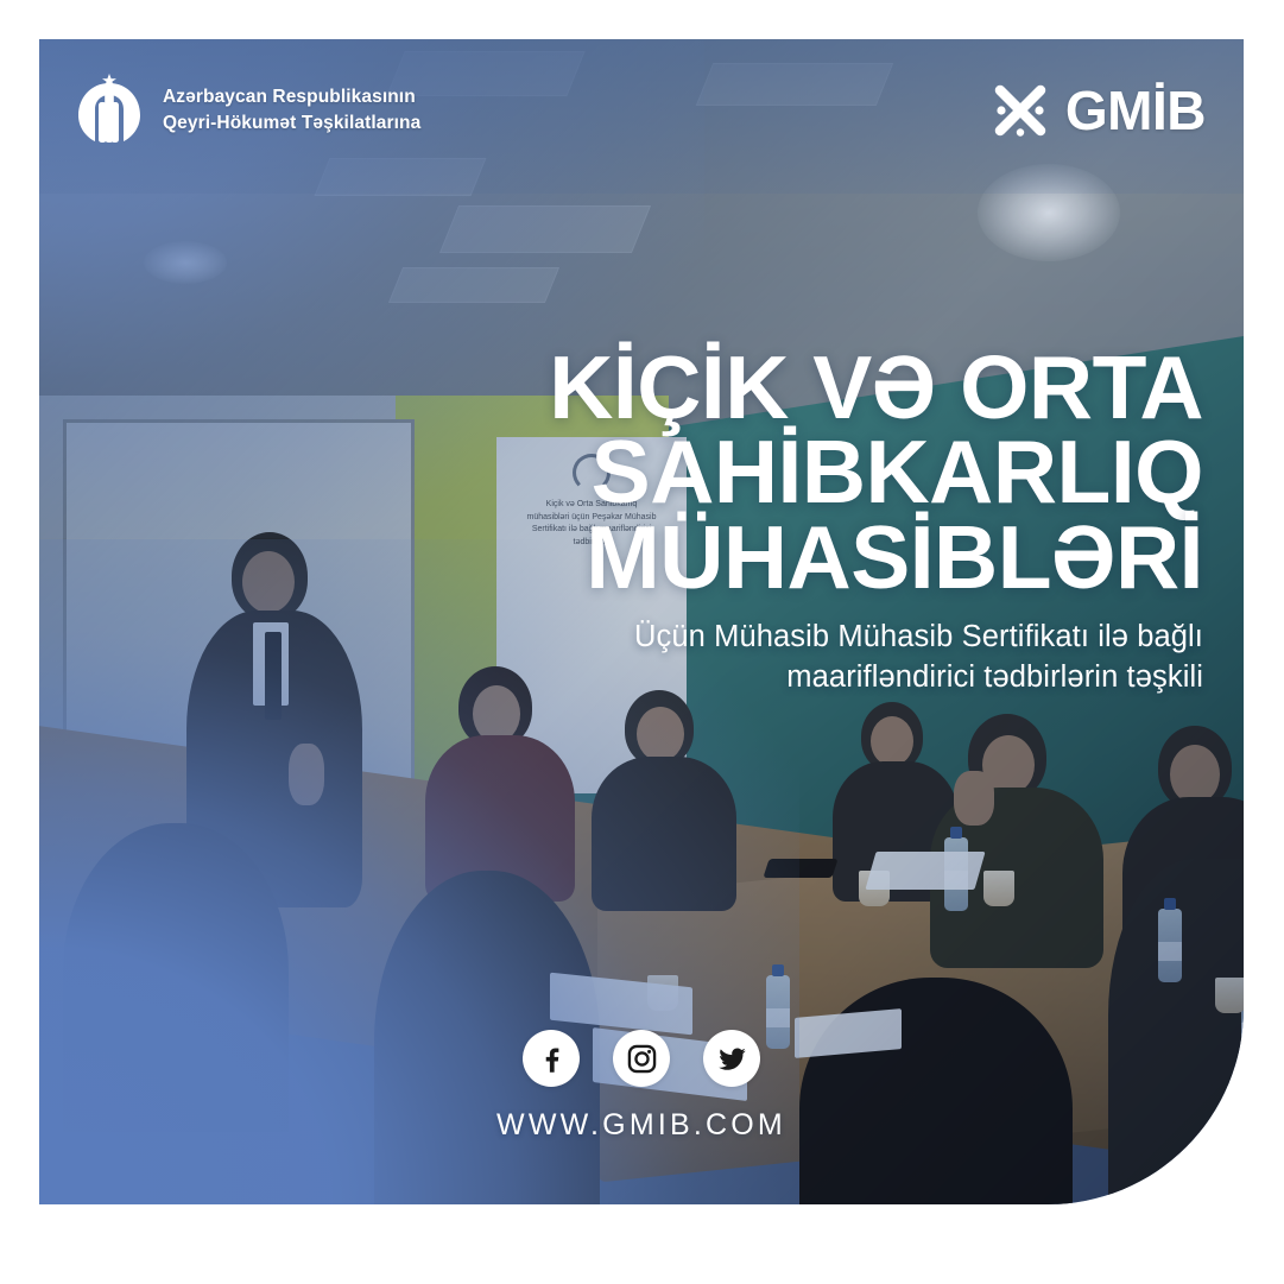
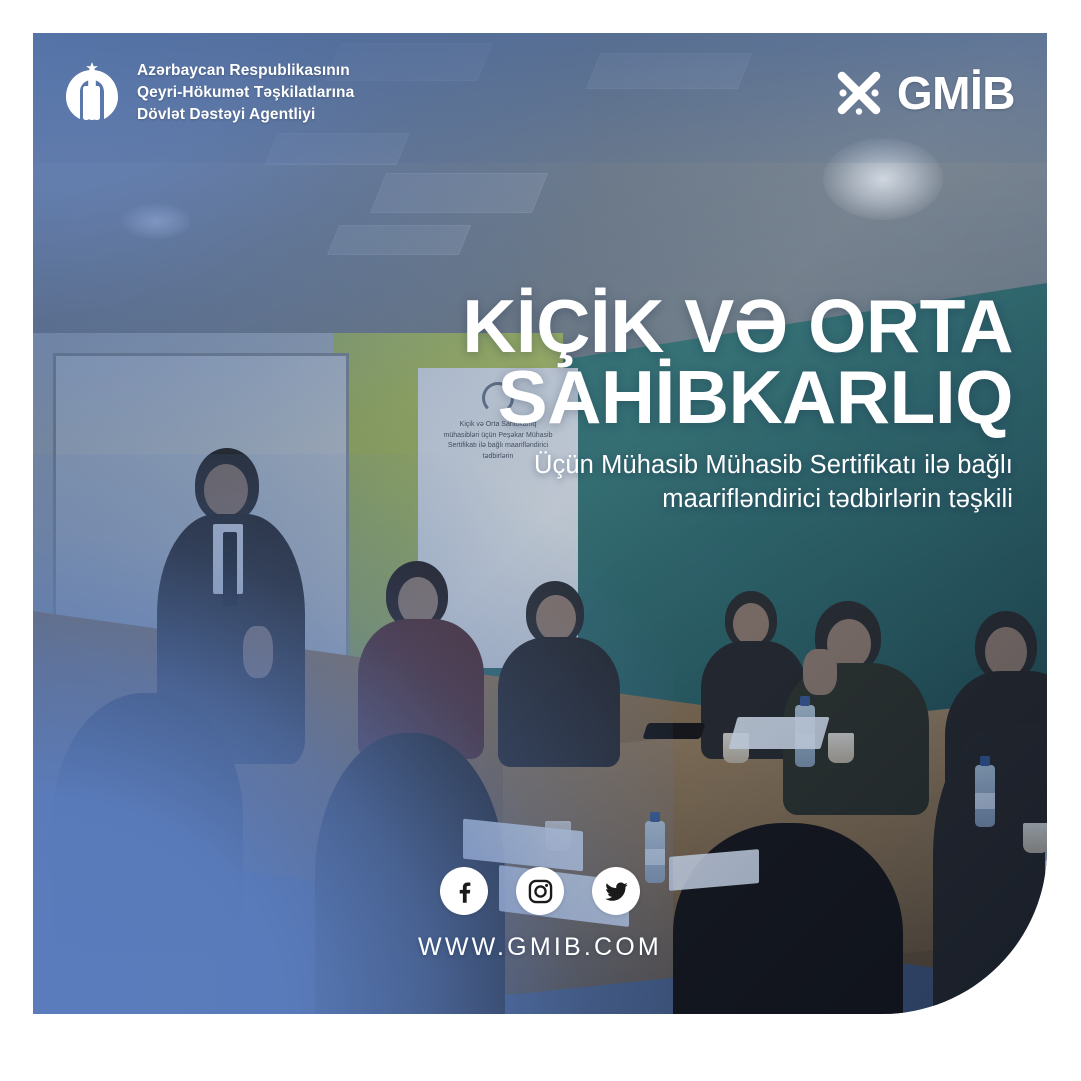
  Azərbaycan Respublikasının
  Qeyri-Hökumət Təşkilatlarına
+ Dövlət Dəstəyi Agentliyi
  GMİB
  KİÇİK VƏ ORTA
  SAHİBKARLIQ
- MÜHASİBLƏRİ
  Üçün Mühasib Mühasib Sertifikatı ilə bağlı
  maarifləndirici tədbirlərin təşkili
  WWW.GMIB.COM
